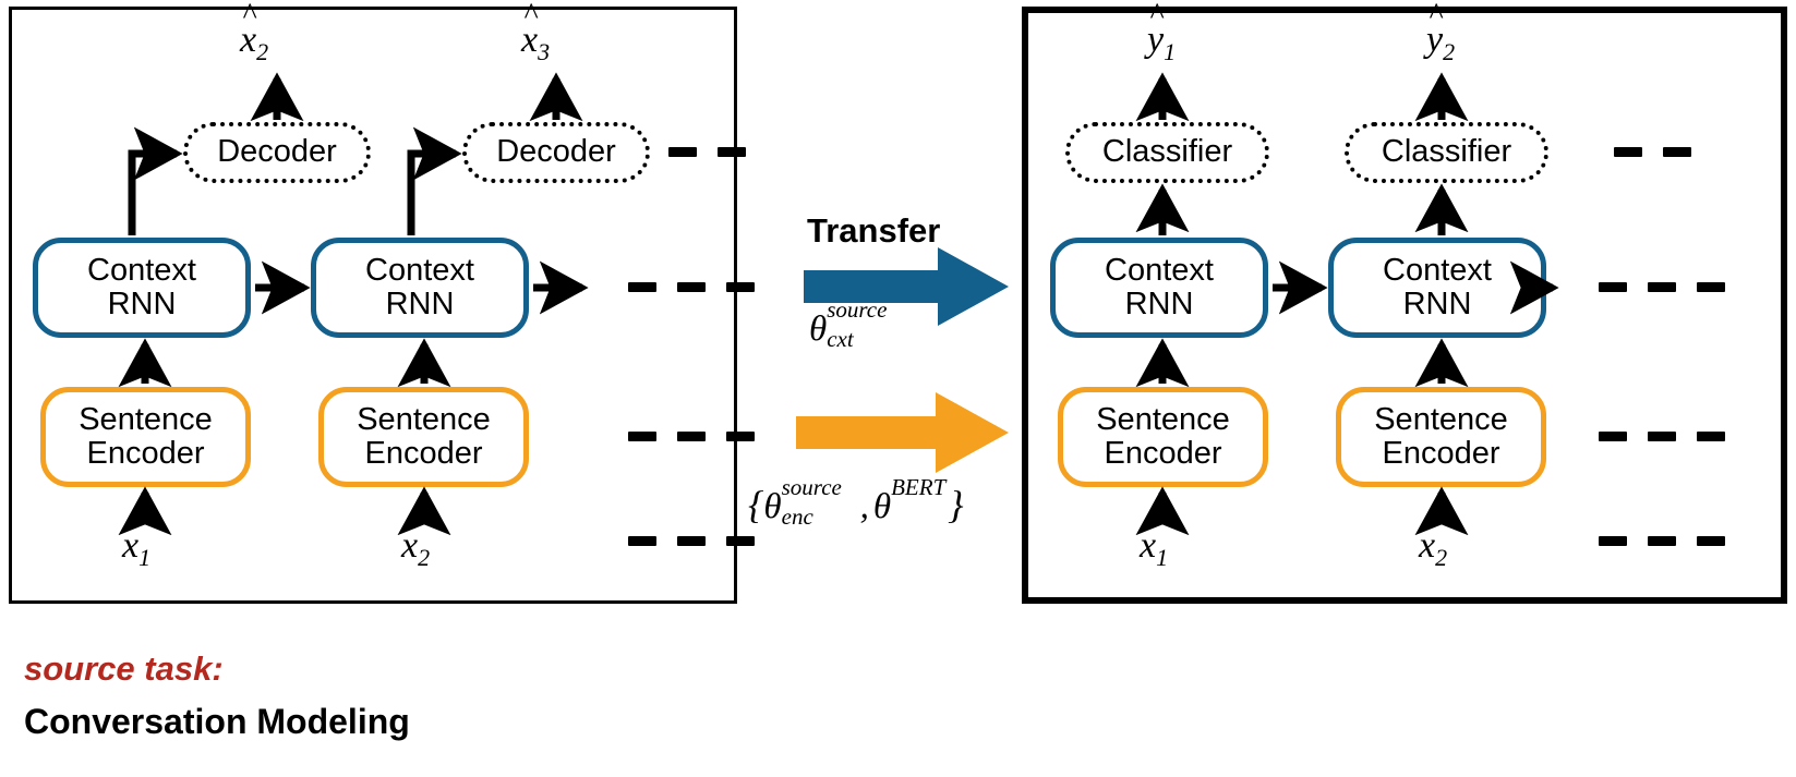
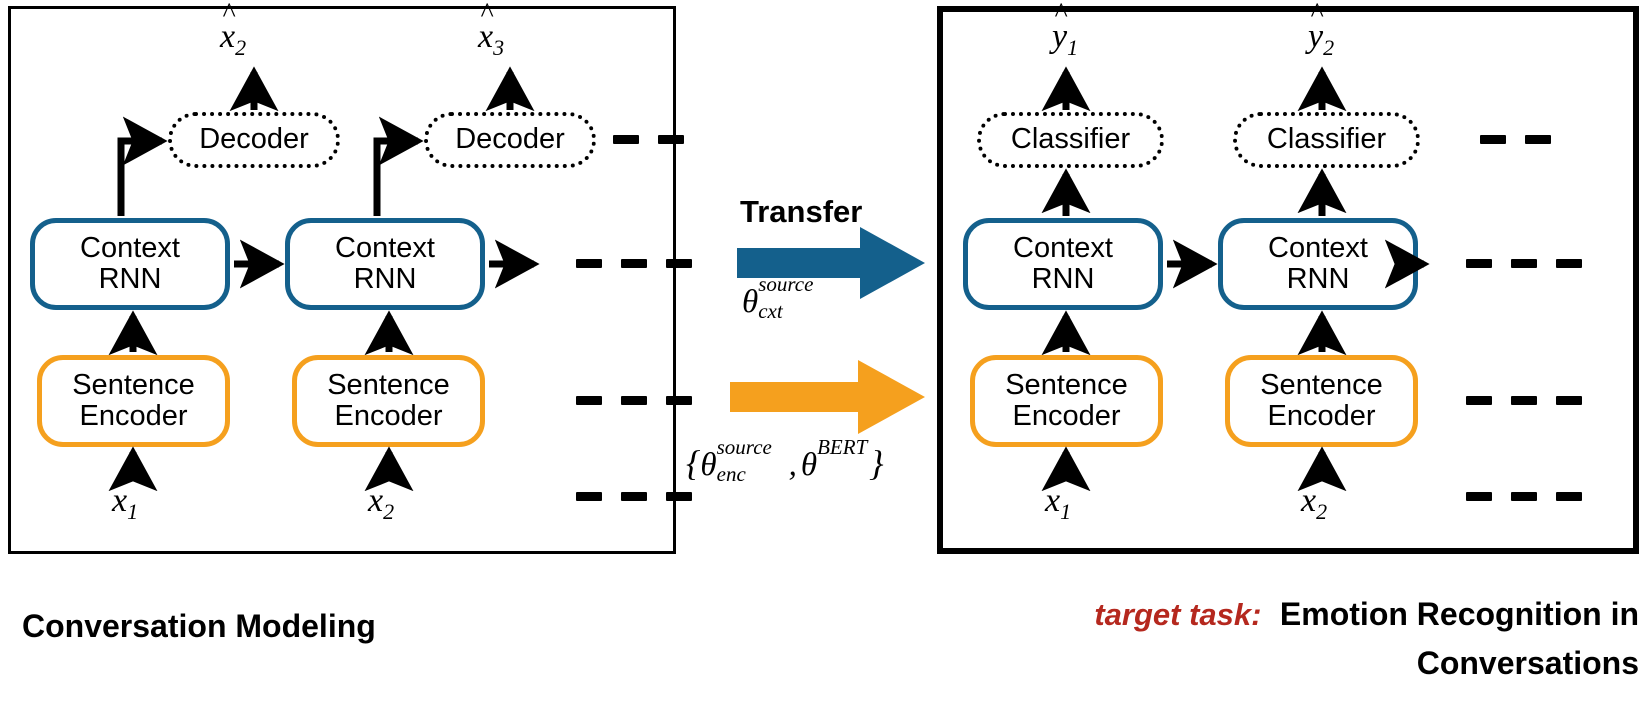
  Decoder
  Decoder
  Context
  RNN
  Context
  RNN
  Sentence
  Encoder
  Sentence
  Encoder
  ^
  x2
  ^
  x3
  x1
  x2
  Classifier
  Classifier
  Context
  RNN
  Context
  RNN
  Sentence
  Encoder
  Sentence
  Encoder
  ^
  y1
  ^
  y2
  x1
  x2
  Transfer
  θ
  source
  cxt
  { θ
  source
  enc
  , θ
  BERT
  }
- source task:
  Conversation Modeling
+ target task: Emotion Recognition in
+ Conversations
